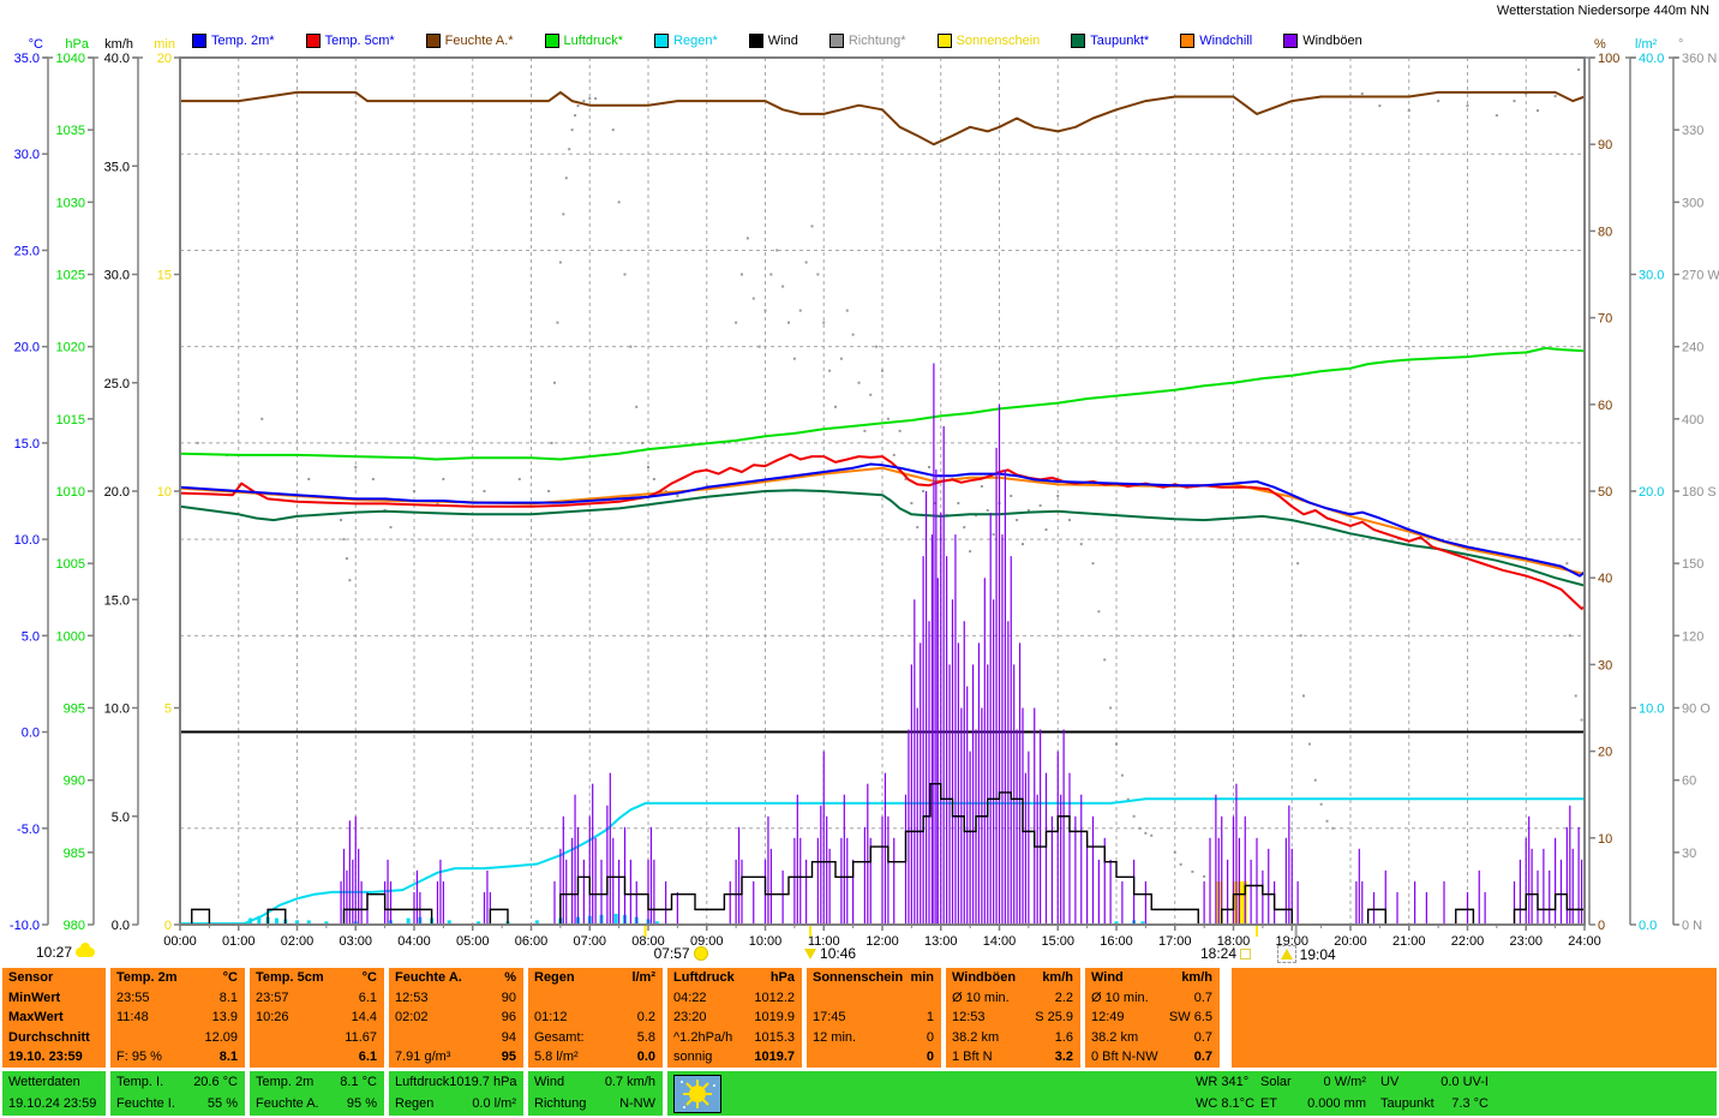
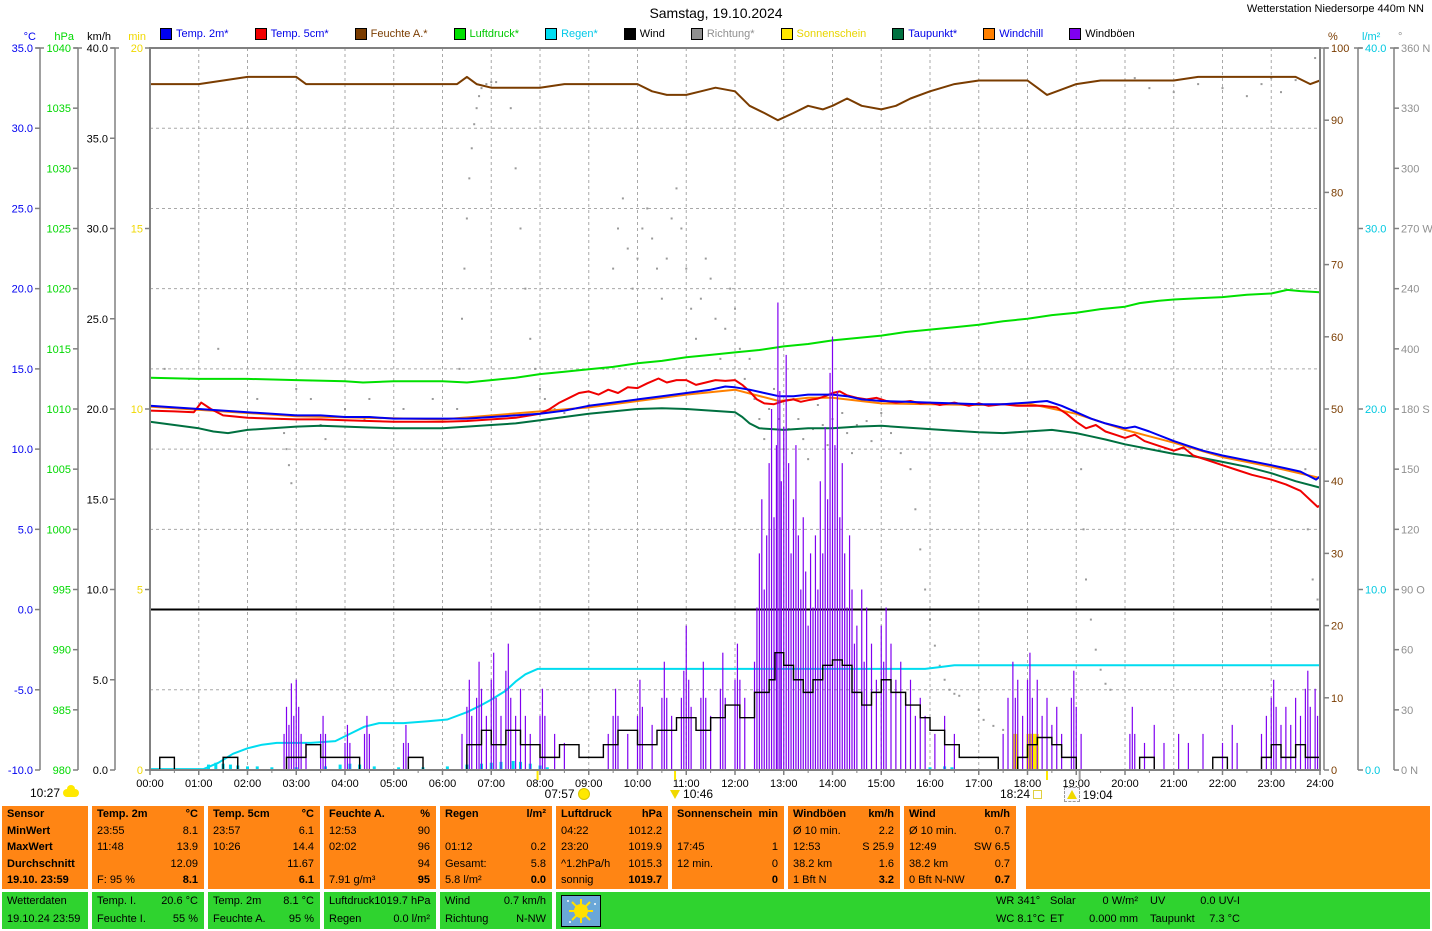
+ Samstag, 19.10.2024
  Wetterstation Niedersorpe 440m NN
  Temp. 2m*
  Temp. 5cm*
  Feuchte A.*
  Luftdruck*
  Regen*
  Wind
  Richtung*
  Sonnenschein
  Taupunkt*
  Windchill
  Windböen
  35.0
  30.0
  25.0
  20.0
  15.0
  10.0
  5.0
  0.0
  -5.0
  -10.0
  °C
  1040
  1035
  1030
  1025
  1020
  1015
  1010
  1005
  1000
  995
  990
  985
  980
  hPa
  40.0
  35.0
  30.0
  25.0
  20.0
  15.0
  10.0
  5.0
  0.0
  km/h
  20
  15
  10
  5
  0
  min
  100
  90
  80
  70
  60
  50
  40
  30
  20
  10
  0
  %
  40.0
  30.0
  20.0
  10.0
  0.0
  l/m²
  360 N
  330
  300
  270 W
  240
  400
  180 S
  150
  120
  90 O
  60
  30
  0 N
  °
  00:00
  01:00
  02:00
  03:00
  04:00
  05:00
  06:00
  07:00
  08:00
  09:00
  10:00
  11:00
  12:00
  13:00
  14:00
  15:00
  16:00
  17:00
  18:00
  19:00
  20:00
  21:00
  22:00
  23:00
  24:00
  10:27
  07:57
  10:46
  18:24
  19:04
  Sensor
  MinWert
  MaxWert
  Durchschnitt
  19.10. 23:59
  Temp. 2m
  °C
  23:55
  8.1
  11:48
  13.9
  12.09
  F: 95 %
  8.1
  Temp. 5cm
  °C
  23:57
  6.1
  10:26
  14.4
  11.67
  6.1
  Feuchte A.
  %
  12:53
  90
  02:02
  96
  94
  7.91 g/m³
  95
  Regen
  l/m²
  01:12
  0.2
  Gesamt:
  5.8
  5.8 l/m²
  0.0
  Luftdruck
  hPa
  04:22
  1012.2
  23:20
  1019.9
  ^1.2hPa/h
  1015.3
  sonnig
  1019.7
  Sonnenschein
  min
  17:45
  1
  12 min.
  0
  0
  Windböen
  km/h
  Ø 10 min.
  2.2
  12:53
  S 25.9
  38.2 km
  1.6
  1 Bft N
  3.2
  Wind
  km/h
  Ø 10 min.
  0.7
  12:49
  SW 6.5
  38.2 km
  0.7
  0 Bft N-NW
  0.7
  Wetterdaten
  19.10.24 23:59
  Temp. I.
  20.6 °C
  Feuchte I.
  55 %
  Temp. 2m
  8.1 °C
  Feuchte A.
  95 %
  Luftdruck
  1019.7 hPa
  Regen
  0.0 l/m²
  Wind
  0.7 km/h
  Richtung
  N-NW
  WR 341°
  WC 8.1°C
  Solar
  0 W/m²
  ET
  0.000 mm
  UV
  0.0 UV-I
  Taupunkt
  7.3 °C
